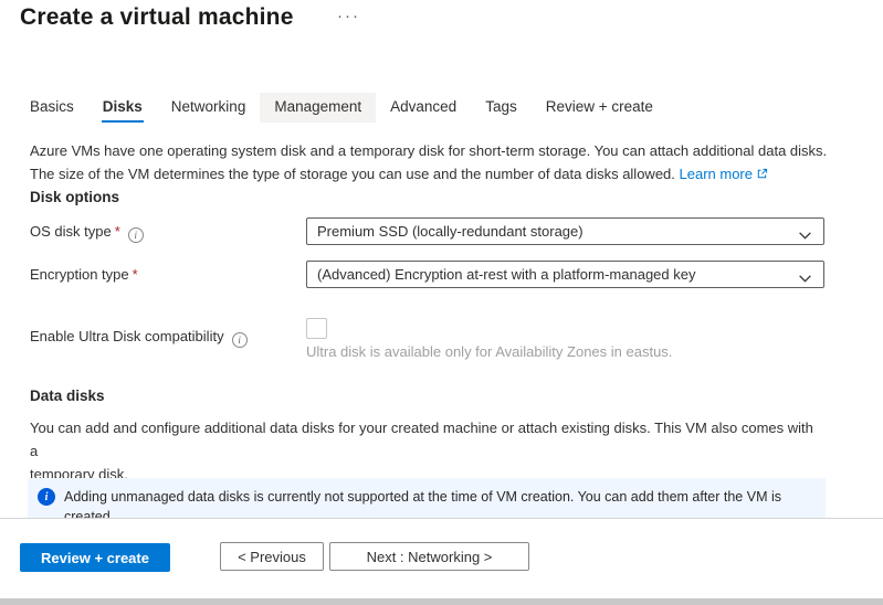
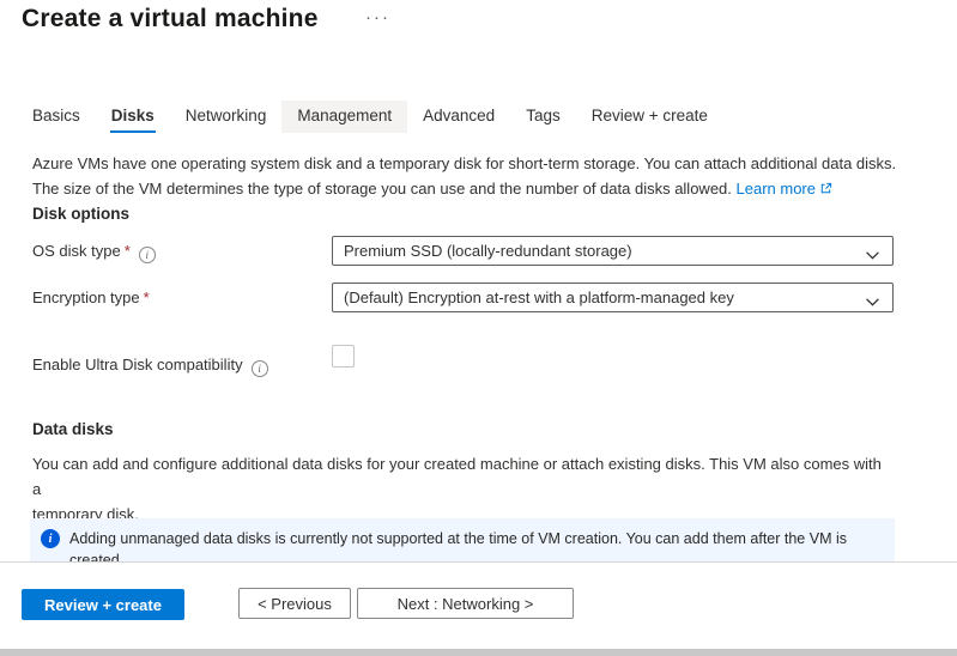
  Create a virtual machine
  ···
  Basics
  Disks
  Networking
  Management
  Advanced
  Tags
  Review + create
  Azure VMs have one operating system disk and a temporary disk for short-term storage. You can attach additional data disks.
  The size of the VM determines the type of storage you can use and the number of data disks allowed. Learn more
  Disk options
  OS disk type * i
  Premium SSD (locally-redundant storage)
  Encryption type *
- (Advanced) Encryption at-rest with a platform-managed key
+ (Default) Encryption at-rest with a platform-managed key
  Enable Ultra Disk compatibility i
- Ultra disk is available only for Availability Zones in eastus.
  Data disks
  You can add and configure additional data disks for your created machine or attach existing disks. This VM also comes with a
  temporary disk.
  i
  Adding unmanaged data disks is currently not supported at the time of VM creation. You can add them after the VM is created.
  Review + create
  < Previous
  Next : Networking >
